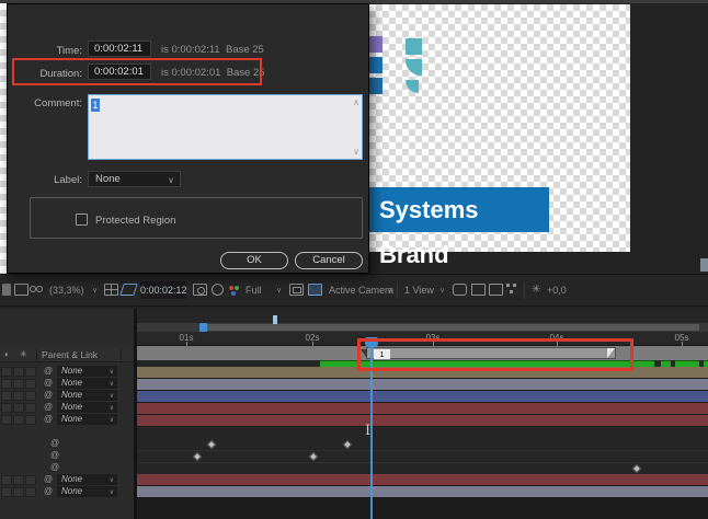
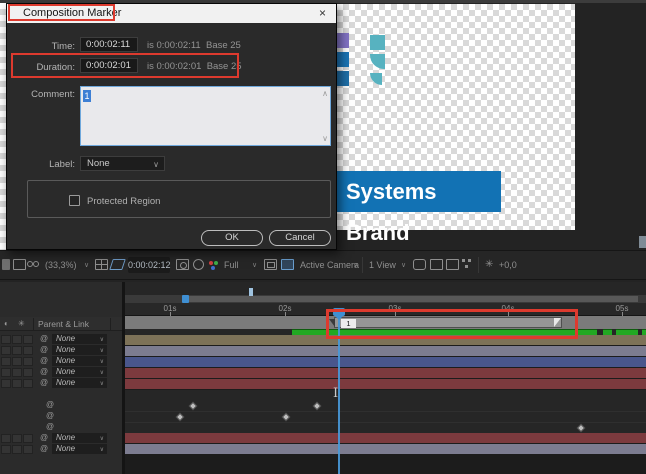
  Systems Brand
  (33,3%)
  0:00:02:12
  Full
  Active Camera
  1 View
  ✳
  +0,0
  ◐
  ✳
  Parent & Link
  @
  None
  @
  None
  @
  None
  @
  None
  @
  None
  @
  @
  @
  @
  None
  @
  None
  1
  I
  01s
  02s
  03s
  04s
  05s
+ Composition Marker
+ ×
  Time:
  0:00:02:11
  is 0:00:02:11 Base 25
  Duration:
  0:00:02:01
  is 0:00:02:01 Base 25
  Comment:
  1
  ∧
  ∨
  Label:
  None
  ∨
  Protected Region
  OK
  Cancel
